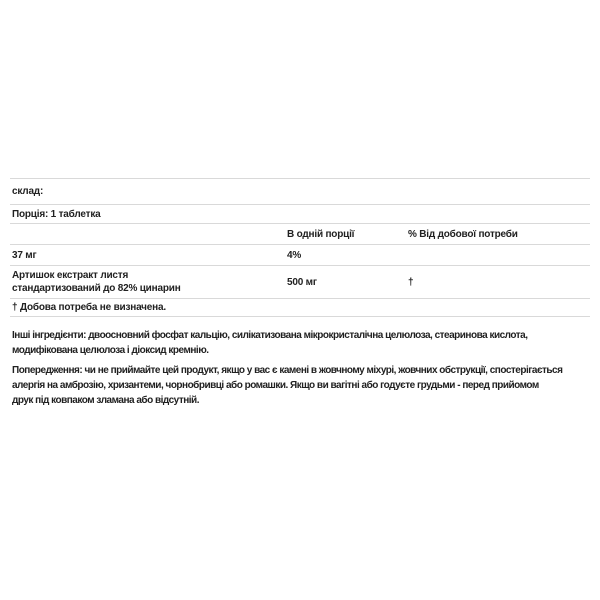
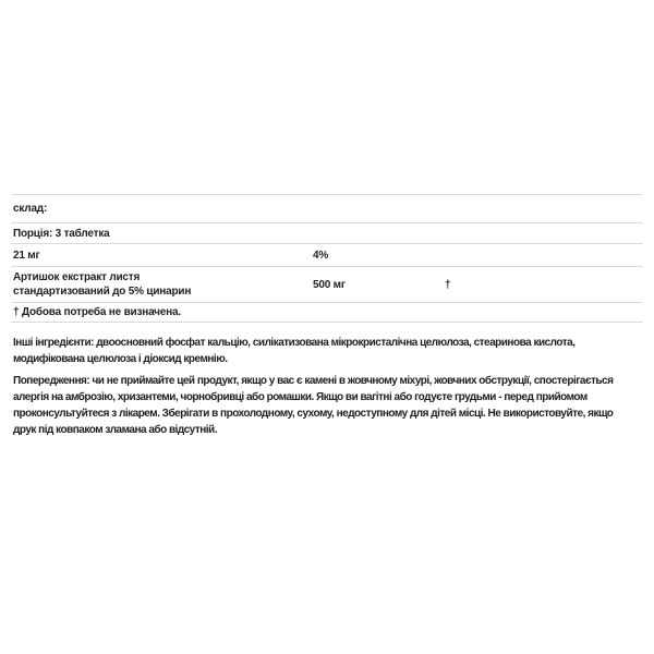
  склад:
- Порція: 1 таблетка
+ Порція: 3 таблетка
- В одній порції
- % Від добової потреби
- 37 мг
+ 21 мг
  4%
  Артишок екстракт листя
- стандартизований до 82% цинарин
+ стандартизований до 5% цинарин
  500 мг
  †
  † Добова потреба не визначена.
  Інші інгредієнти: двоосновний фосфат кальцію, силікатизована мікрокристалічна целюлоза, стеаринова кислота,
  модифікована целюлоза і діоксид кремнію.
  Попередження: чи не приймайте цей продукт, якщо у вас є камені в жовчному міхурі, жовчних обструкції, спостерігається
  алергія на амброзію, хризантеми, чорнобривці або ромашки. Якщо ви вагітні або годуєте грудьми - перед прийомом
+ проконсультуйтеся з лікарем. Зберігати в прохолодному, сухому, недоступному для дітей місці. Не використовуйте, якщо
  друк під ковпаком зламана або відсутній.
